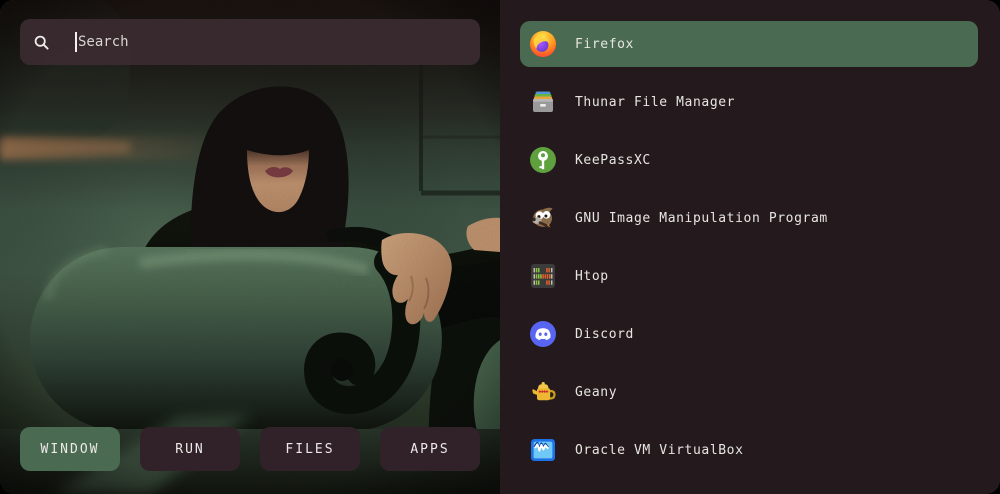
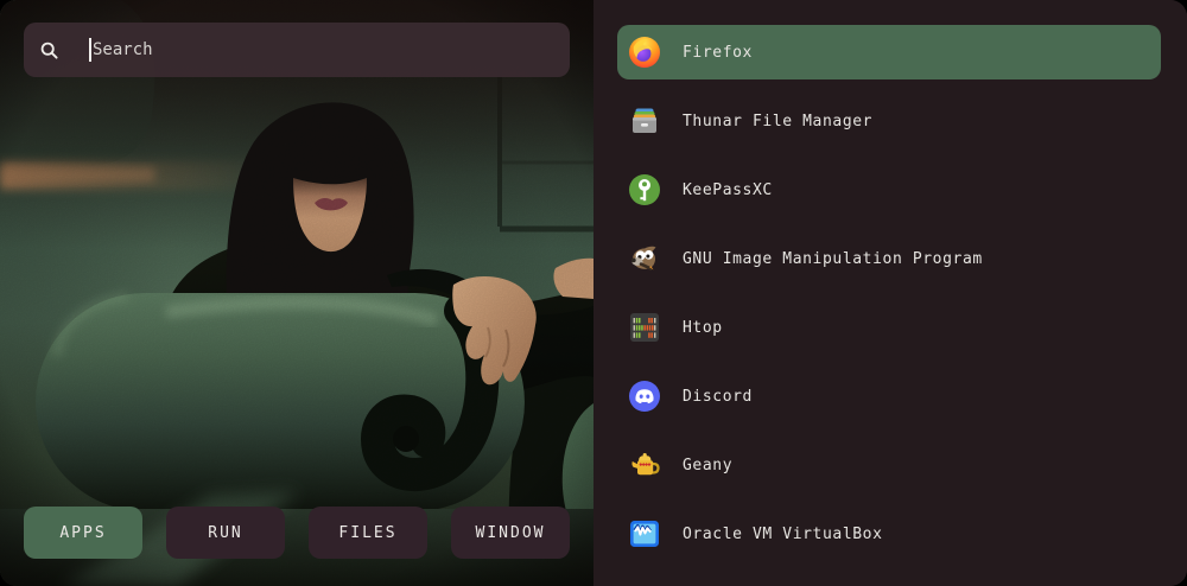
  Search
- WINDOW
+ APPS
  RUN
  FILES
- APPS
+ WINDOW
  Firefox
  Thunar File Manager
  KeePassXC
  GNU Image Manipulation Program
  Htop
  Discord
  Geany
  Oracle VM VirtualBox
